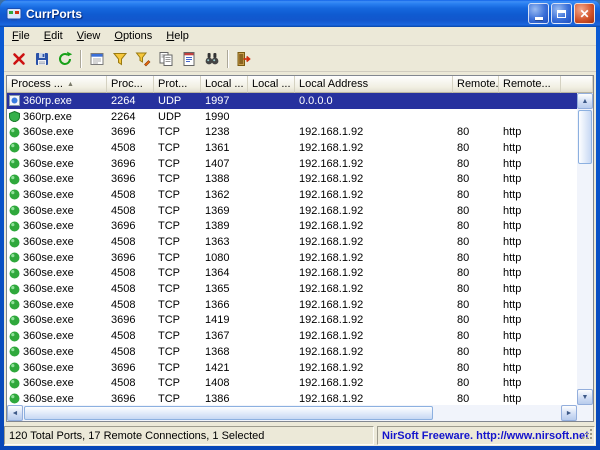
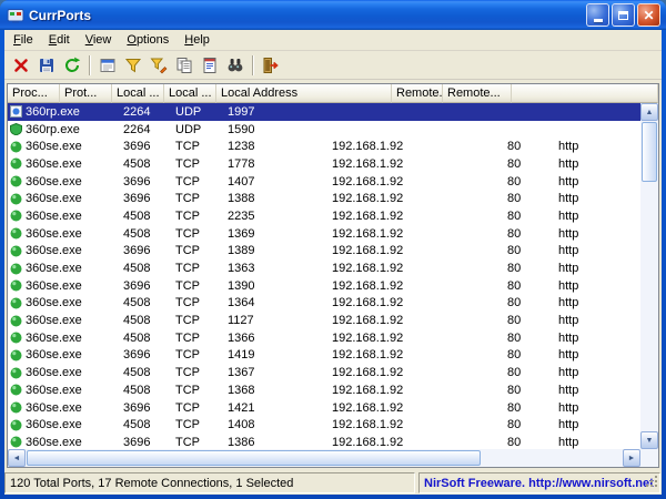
  CurrPorts
  ✕
  File
  Edit
  View
  Options
  Help
- Process ...
  Proc...
  Prot...
  Local ...
  Local ...
  Local Address
  Remote.
  Remote...
  360rp.exe
  2264
  UDP
  1997
- 0.0.0.0
  360rp.exe
  2264
  UDP
- 1990
+ 1590
  360se.exe
  3696
  TCP
  1238
  192.168.1.92
  80
  http
  360se.exe
  4508
  TCP
- 1361
+ 1778
  192.168.1.92
  80
  http
  360se.exe
  3696
  TCP
  1407
  192.168.1.92
  80
  http
  360se.exe
  3696
  TCP
  1388
  192.168.1.92
  80
  http
  360se.exe
  4508
  TCP
- 1362
+ 2235
  192.168.1.92
  80
  http
  360se.exe
  4508
  TCP
  1369
  192.168.1.92
  80
  http
  360se.exe
  3696
  TCP
  1389
  192.168.1.92
  80
  http
  360se.exe
  4508
  TCP
  1363
  192.168.1.92
  80
  http
  360se.exe
  3696
  TCP
- 1080
+ 1390
  192.168.1.92
  80
  http
  360se.exe
  4508
  TCP
  1364
  192.168.1.92
  80
  http
  360se.exe
  4508
  TCP
- 1365
+ 1127
  192.168.1.92
  80
  http
  360se.exe
  4508
  TCP
  1366
  192.168.1.92
  80
  http
  360se.exe
  3696
  TCP
  1419
  192.168.1.92
  80
  http
  360se.exe
  4508
  TCP
  1367
  192.168.1.92
  80
  http
  360se.exe
  4508
  TCP
  1368
  192.168.1.92
  80
  http
  360se.exe
  3696
  TCP
  1421
  192.168.1.92
  80
  http
  360se.exe
  4508
  TCP
  1408
  192.168.1.92
  80
  http
  360se.exe
  3696
  TCP
  1386
  192.168.1.92
  80
  http
  120 Total Ports, 17 Remote Connections, 1 Selected
  NirSoft Freeware. http://www.nirsoft.net
